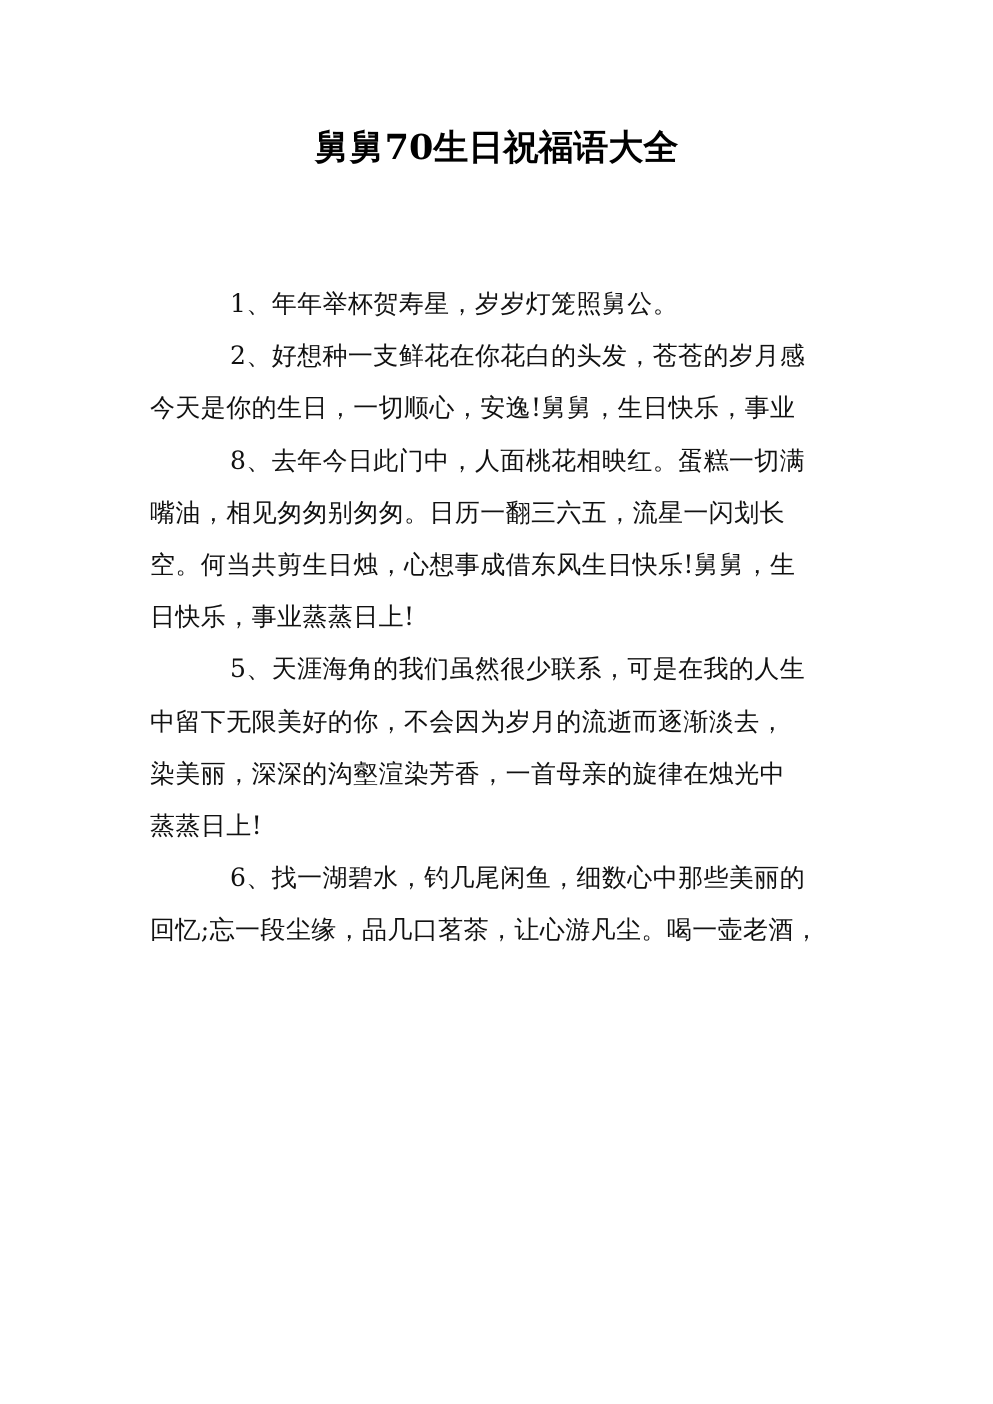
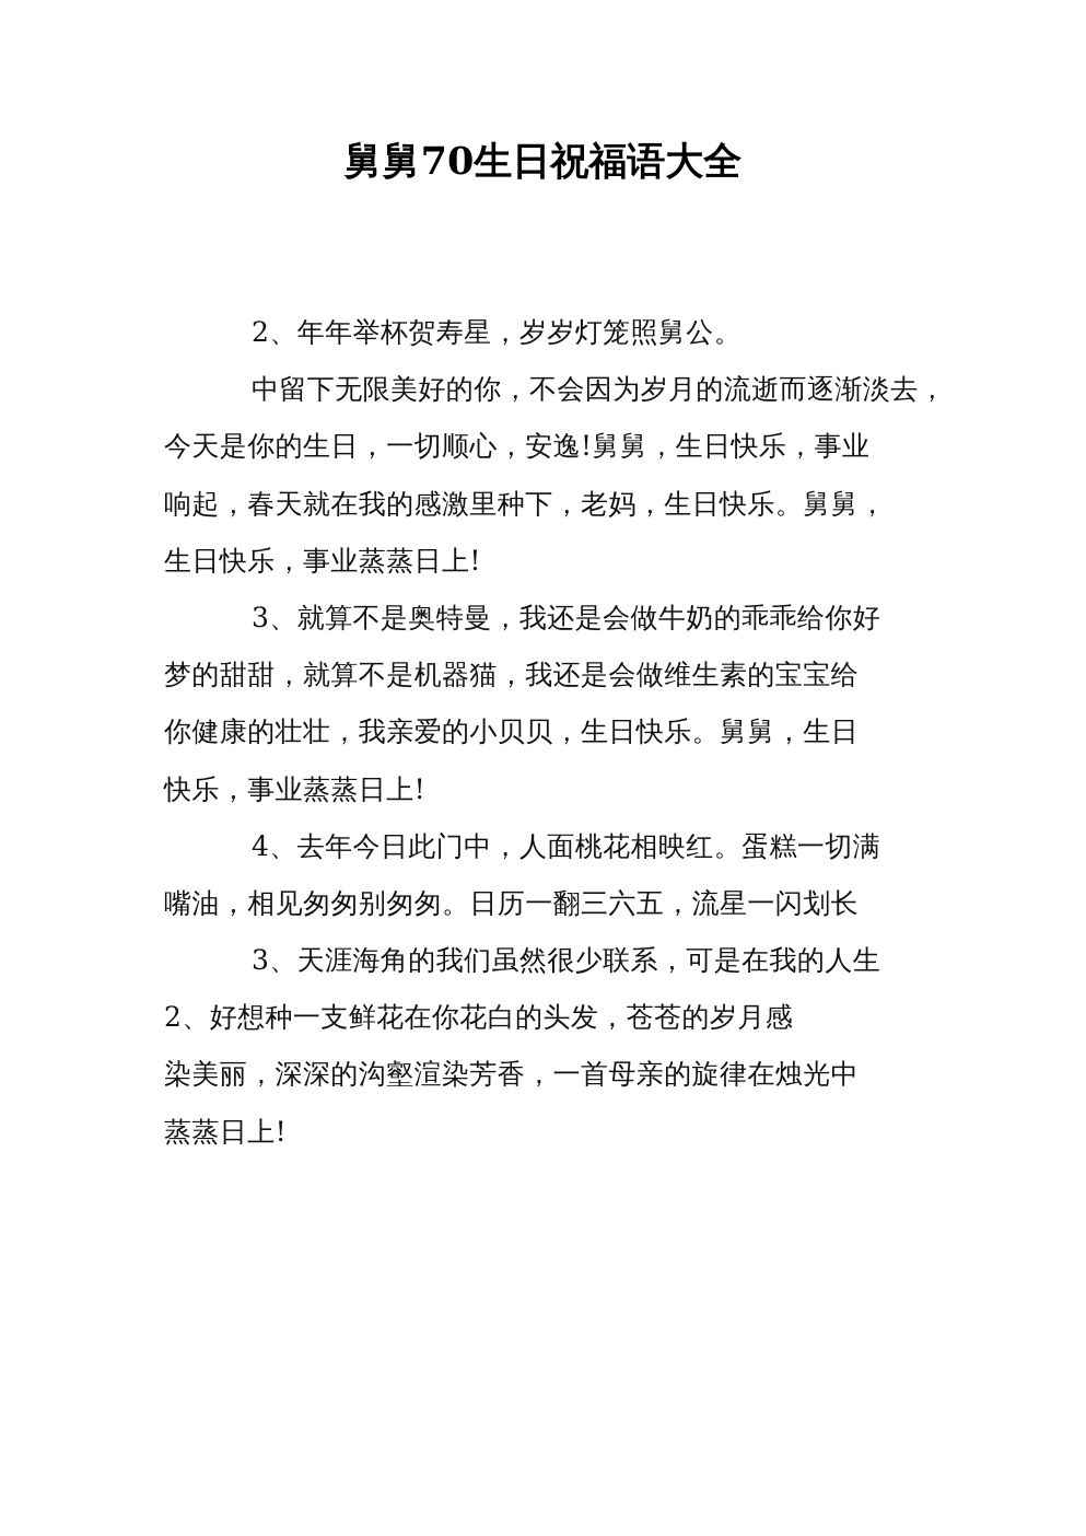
  舅舅70生日祝福语大全
- 1、年年举杯贺寿星，岁岁灯笼照舅公。
+ 2、年年举杯贺寿星，岁岁灯笼照舅公。
- 2、好想种一支鲜花在你花白的头发，苍苍的岁月感
+ 中留下无限美好的你，不会因为岁月的流逝而逐渐淡去，
  今天是你的生日，一切顺心，安逸!舅舅，生日快乐，事业
+ 响起，春天就在我的感激里种下，老妈，生日快乐。舅舅，
+ 生日快乐，事业蒸蒸日上!
+ 3、就算不是奥特曼，我还是会做牛奶的乖乖给你好
+ 梦的甜甜，就算不是机器猫，我还是会做维生素的宝宝给
+ 你健康的壮壮，我亲爱的小贝贝，生日快乐。舅舅，生日
+ 快乐，事业蒸蒸日上!
- 8、去年今日此门中，人面桃花相映红。蛋糕一切满
+ 4、去年今日此门中，人面桃花相映红。蛋糕一切满
  嘴油，相见匆匆别匆匆。日历一翻三六五，流星一闪划长
- 空。何当共剪生日烛，心想事成借东风生日快乐!舅舅，生
- 日快乐，事业蒸蒸日上!
- 5、天涯海角的我们虽然很少联系，可是在我的人生
+ 3、天涯海角的我们虽然很少联系，可是在我的人生
- 中留下无限美好的你，不会因为岁月的流逝而逐渐淡去，
+ 2、好想种一支鲜花在你花白的头发，苍苍的岁月感
  染美丽，深深的沟壑渲染芳香，一首母亲的旋律在烛光中
  蒸蒸日上!
- 6、找一湖碧水，钓几尾闲鱼，细数心中那些美丽的
- 回忆;忘一段尘缘，品几口茗茶，让心游凡尘。喝一壶老酒，
